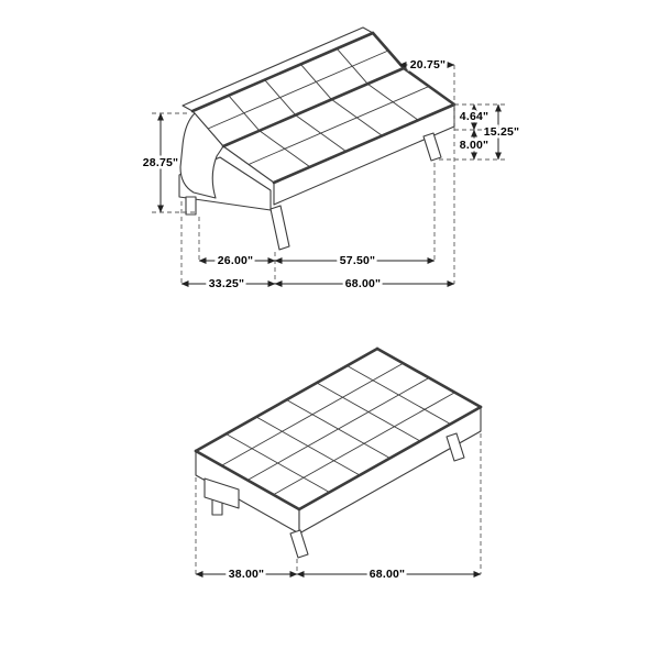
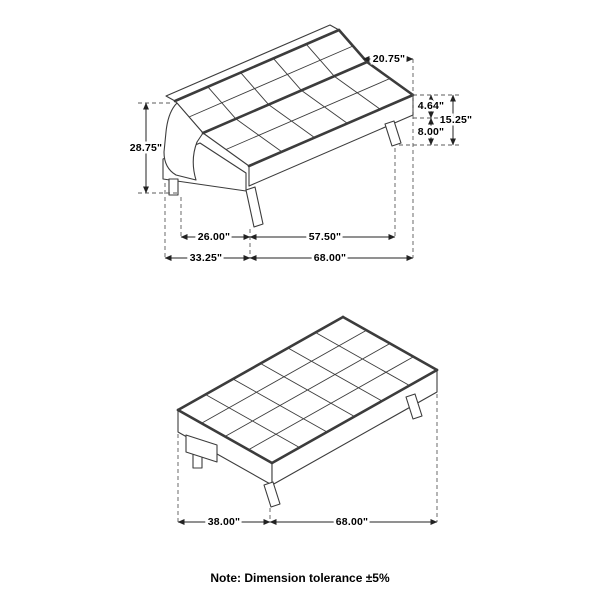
  20.75"
  4.64"
  15.25"
  8.00"
  28.75"
  26.00"
  57.50"
  33.25"
  68.00"
  38.00"
  68.00"
+ Note: Dimension tolerance ±5%
